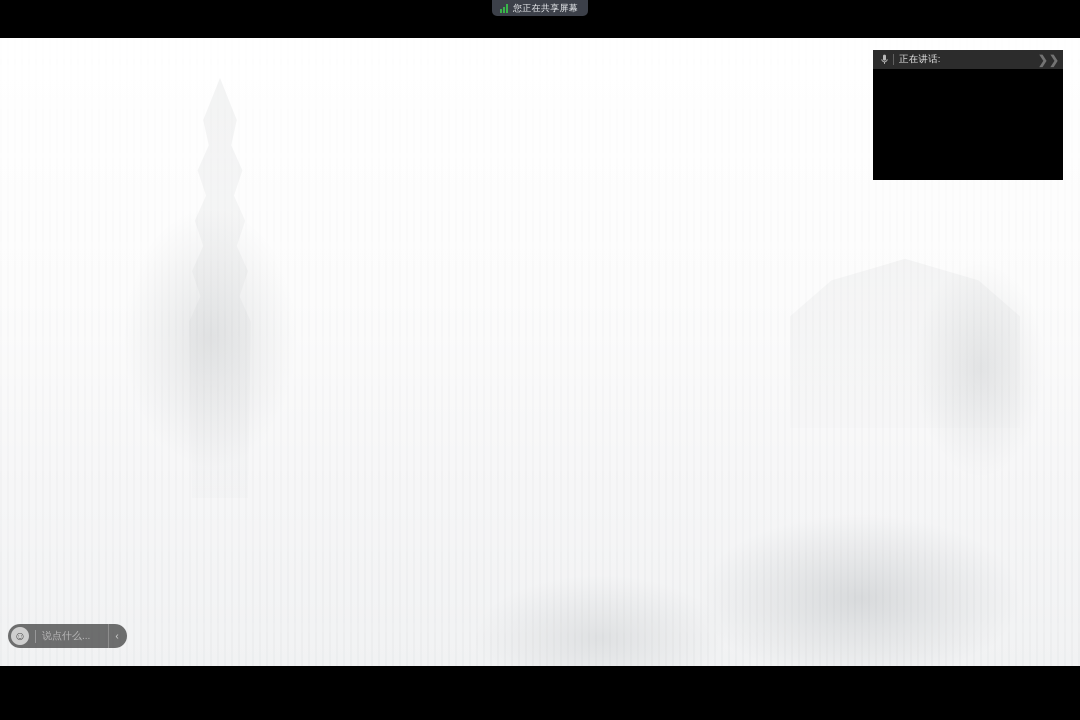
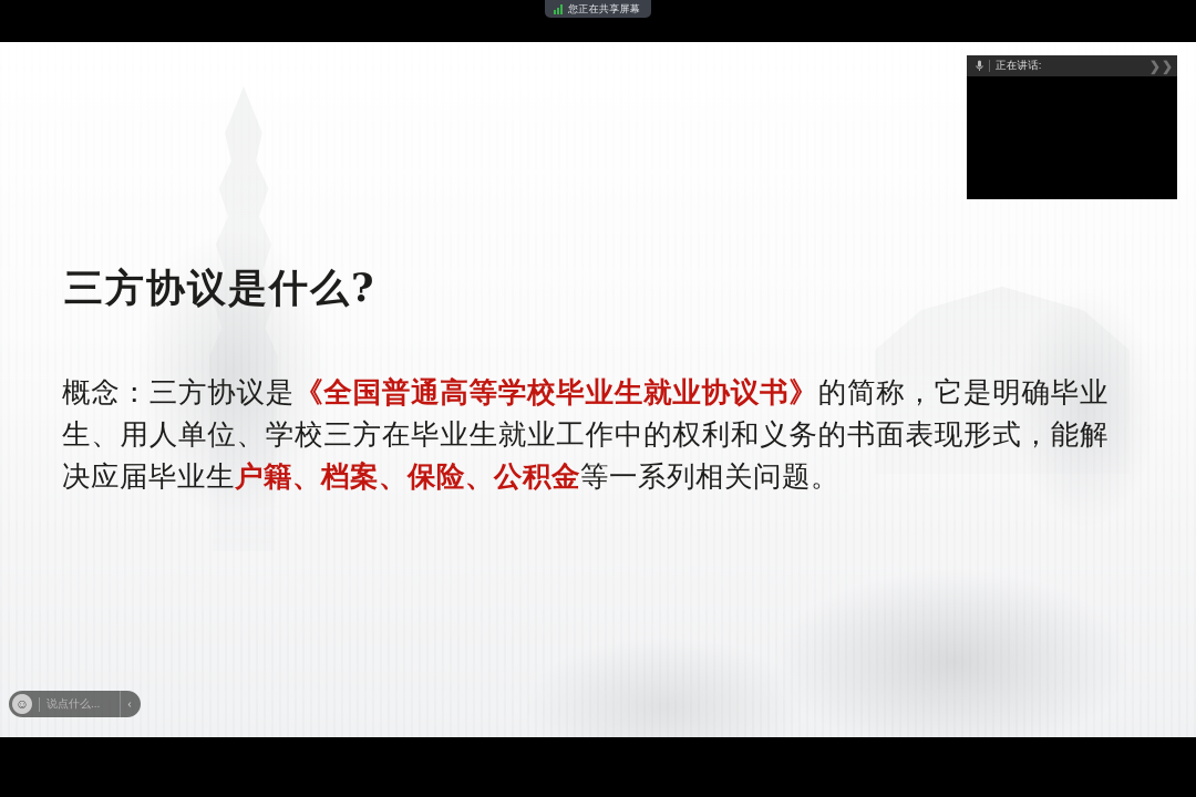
  您正在共享屏幕
+ 三方协议是什么?
+ 概念：三方协议是《全国普通高等学校毕业生就业协议书》的简称，它是明确毕业生、用人单位、学校三方在毕业生就业工作中的权利和义务的书面表现形式，能解决应届毕业生户籍、档案、保险、公积金等一系列相关问题。
  ☺
  说点什么...
  ‹
  正在讲话:
  ❯
  ❯
